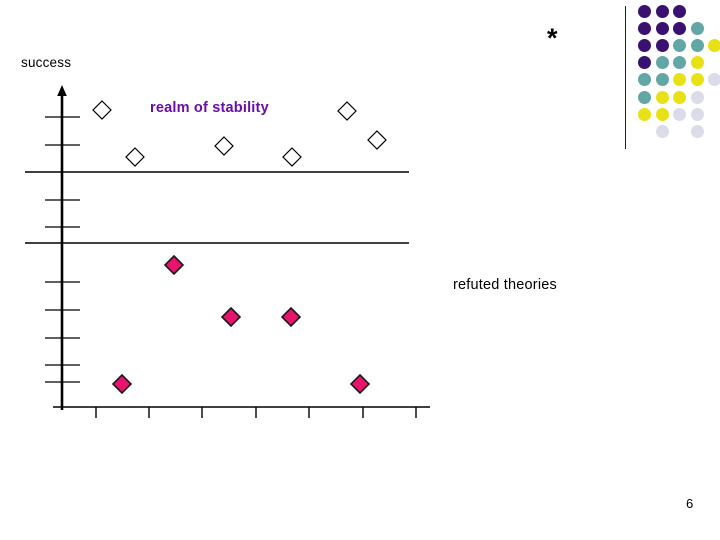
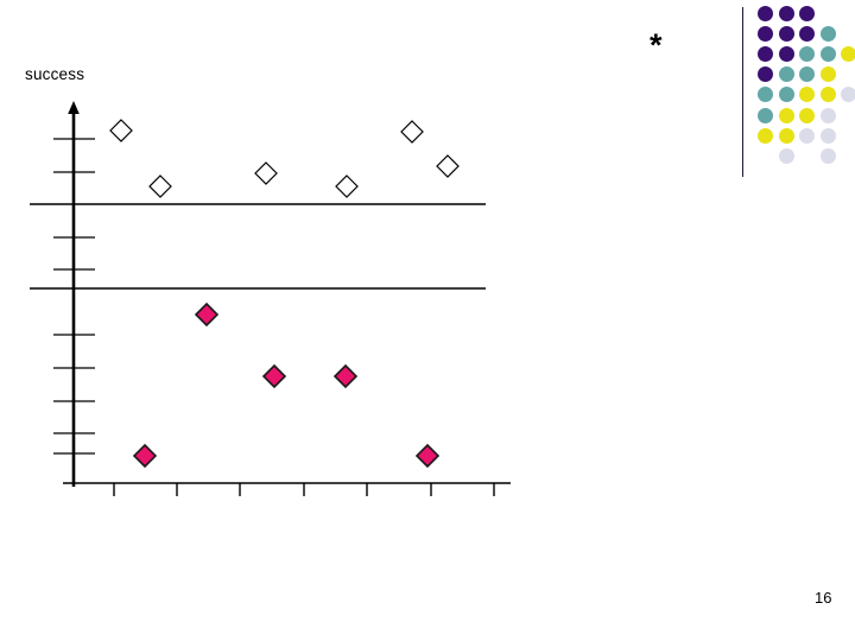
  success
- realm of stability
- refuted theories
  *
- 6
+ 16
